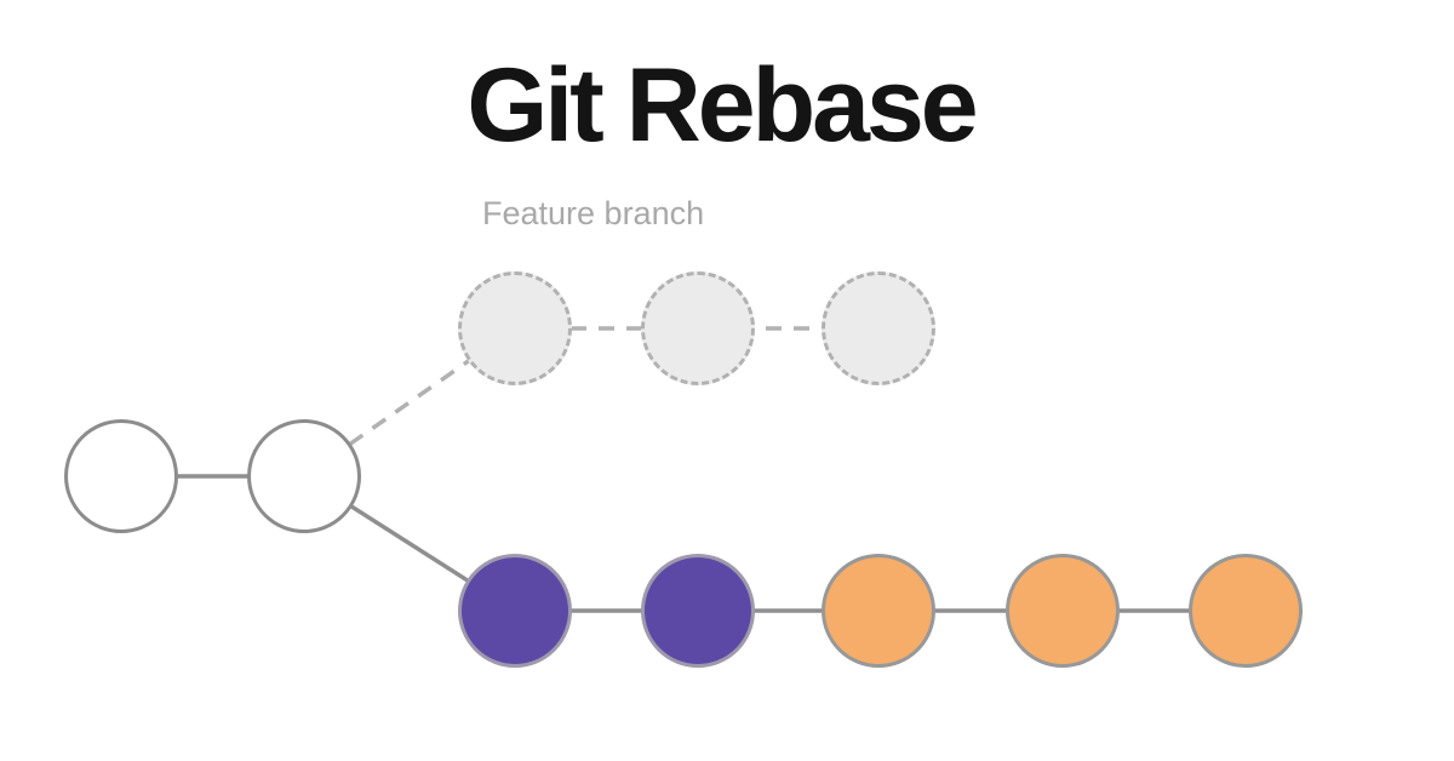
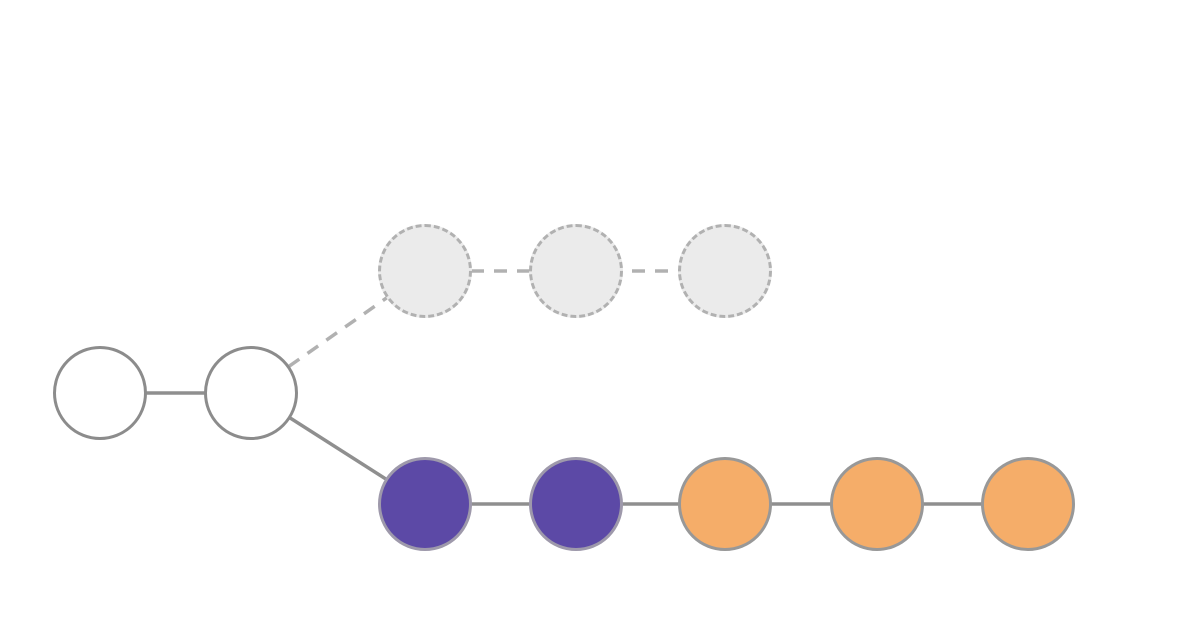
- Git Rebase
- Feature branch
